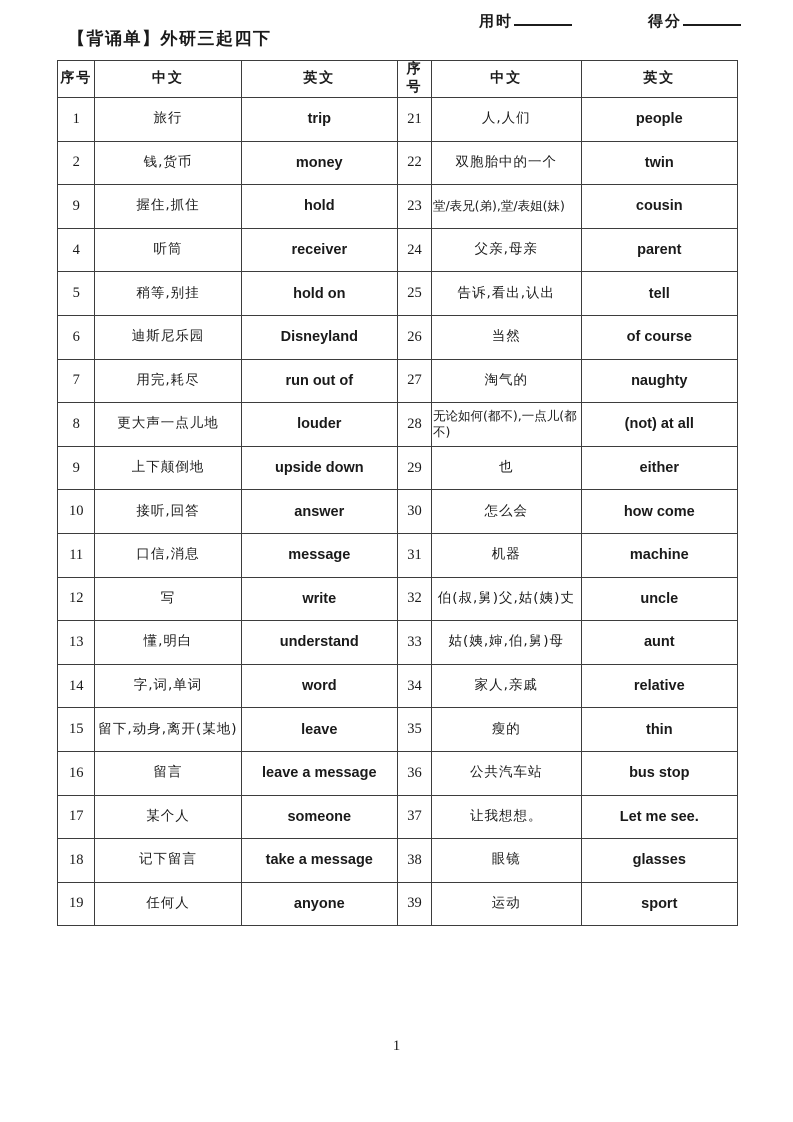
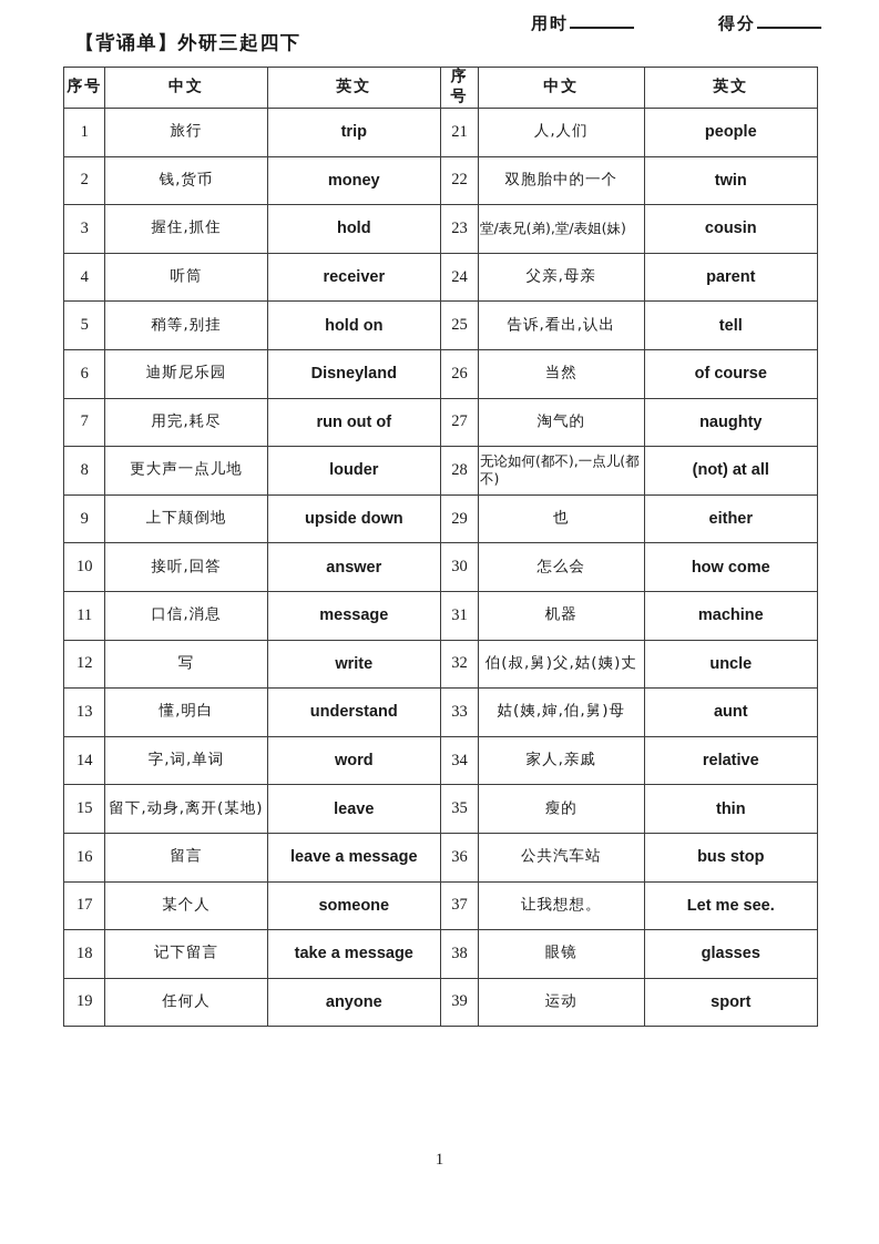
  【背诵单】外研三起四下
  用时
  得分
  序号	中文	英文	序号	中文	英文
  1	旅行	trip	21	人,人们	people
  2	钱,货币	money	22	双胞胎中的一个	twin
- 9	握住,抓住	hold	23	堂/表兄(弟),堂/表姐(妹)	cousin
+ 3	握住,抓住	hold	23	堂/表兄(弟),堂/表姐(妹)	cousin
  4	听筒	receiver	24	父亲,母亲	parent
  5	稍等,别挂	hold on	25	告诉,看出,认出	tell
  6	迪斯尼乐园	Disneyland	26	当然	of course
  7	用完,耗尽	run out of	27	淘气的	naughty
  8	更大声一点儿地	louder	28	无论如何(都不),一点儿(都不)	(not) at all
  9	上下颠倒地	upside down	29	也	either
  10	接听,回答	answer	30	怎么会	how come
  11	口信,消息	message	31	机器	machine
  12	写	write	32	伯(叔,舅)父,姑(姨)丈	uncle
  13	懂,明白	understand	33	姑(姨,婶,伯,舅)母	aunt
  14	字,词,单词	word	34	家人,亲戚	relative
  15	留下,动身,离开(某地)	leave	35	瘦的	thin
  16	留言	leave a message	36	公共汽车站	bus stop
  17	某个人	someone	37	让我想想。	Let me see.
  18	记下留言	take a message	38	眼镜	glasses
  19	任何人	anyone	39	运动	sport
  1
